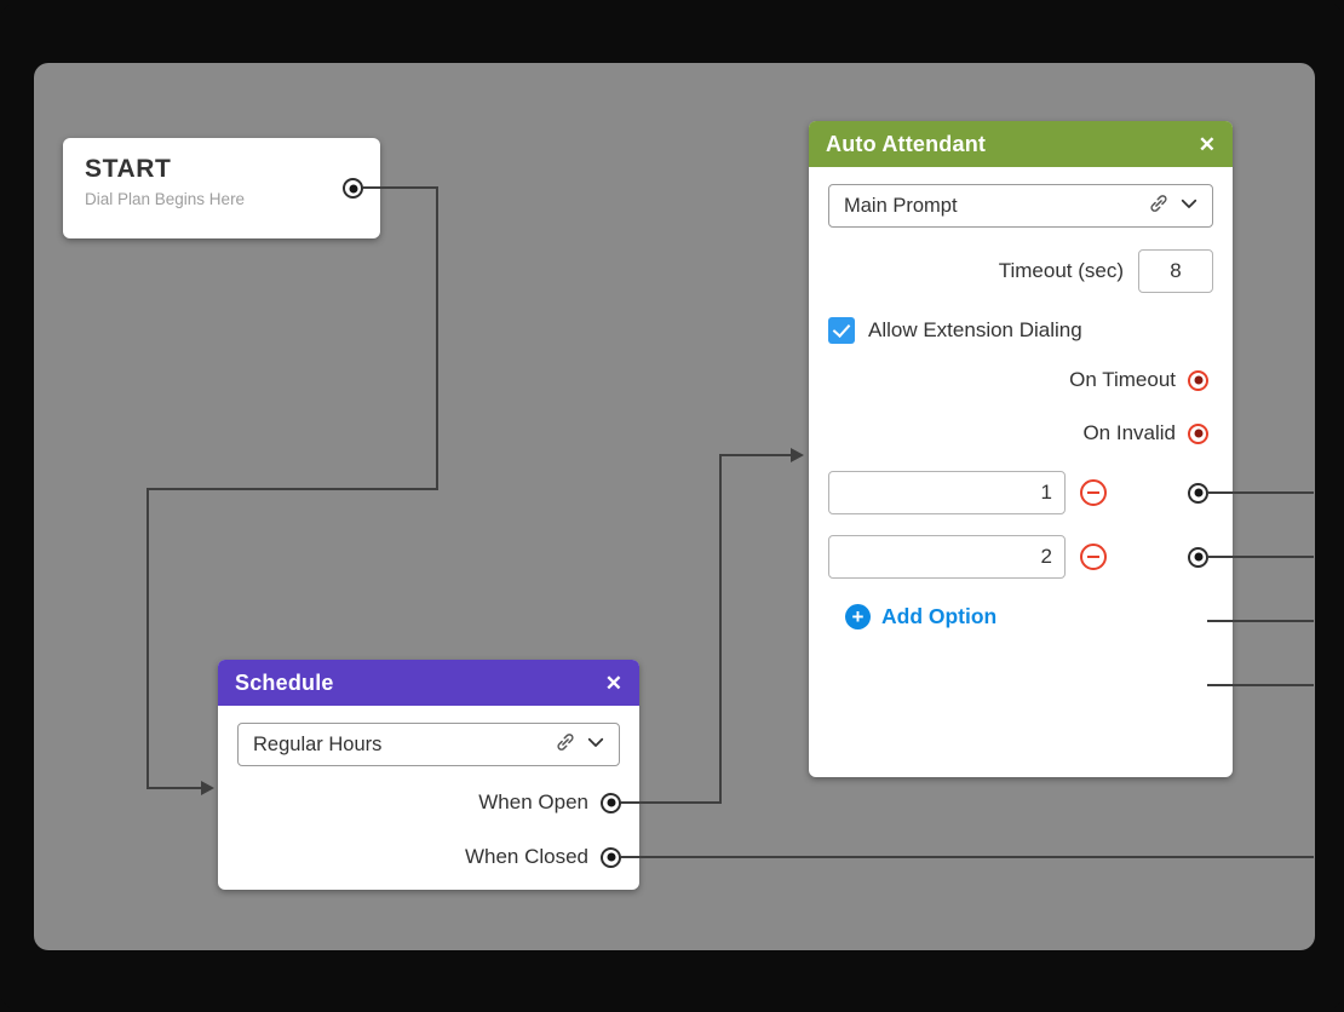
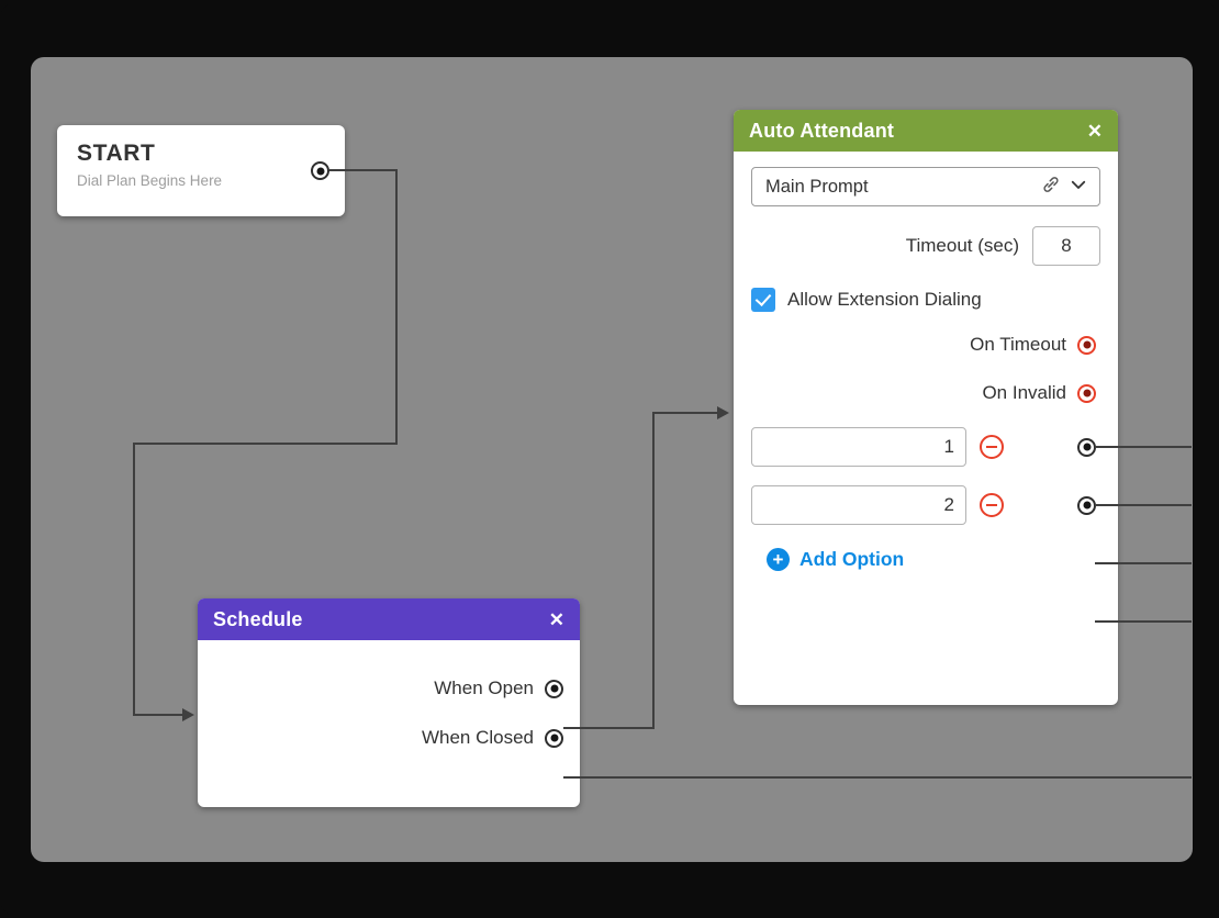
  START
  Dial Plan Begins Here
  Schedule
  ✕
- Regular Hours
  When Open
  When Closed
  Auto Attendant
  ✕
  Main Prompt
  Timeout (sec)
  8
  Allow Extension Dialing
  On Timeout
  On Invalid
  1
  2
  +
  Add Option
